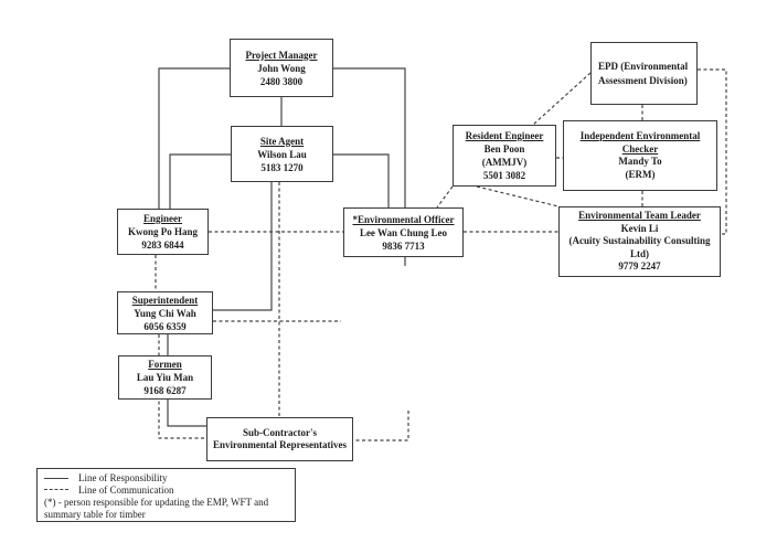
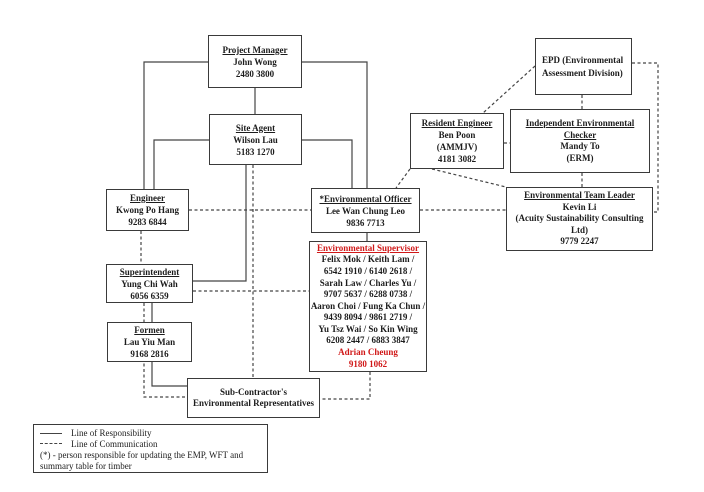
  Project Manager
  John Wong
  2480 3800
  Site Agent
  Wilson Lau
  5183 1270
  Engineer
  Kwong Po Hang
  9283 6844
  Superintendent
  Yung Chi Wah
  6056 6359
  Formen
  Lau Yiu Man
- 9168 6287
+ 9168 2816
  *Environmental Officer
  Lee Wan Chung Leo
  9836 7713
+ Environmental Supervisor
+ Felix Mok / Keith Lam /
+ 6542 1910 / 6140 2618 /
+ Sarah Law / Charles Yu /
+ 9707 5637 / 6288 0738 /
+ Aaron Choi / Fung Ka Chun /
+ 9439 8094 / 9861 2719 /
+ Yu Tsz Wai / So Kin Wing
+ 6208 2447 / 6883 3847
+ Adrian Cheung
+ 9180 1062
  Sub-Contractor's
  Environmental Representatives
  Resident Engineer
  Ben Poon
  (AMMJV)
- 5501 3082
+ 4181 3082
  EPD (Environmental
  Assessment Division)
  Independent Environmental
  Checker
  Mandy To
  (ERM)
  Environmental Team Leader
  Kevin Li
  (Acuity Sustainability Consulting
  Ltd)
  9779 2247
  Line of Responsibility
  Line of Communication
  (*) - person responsible for updating the EMP, WFT and summary table for timber
